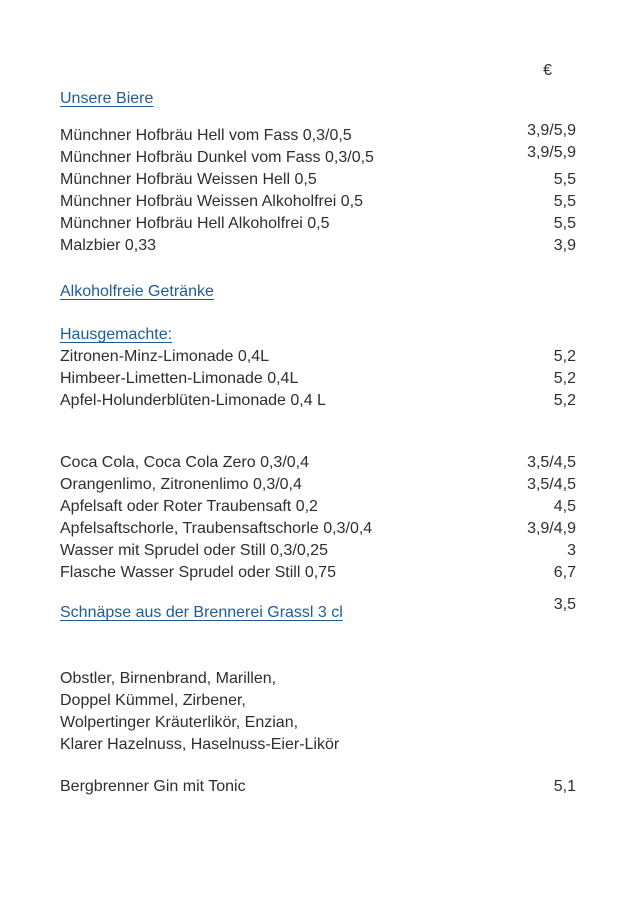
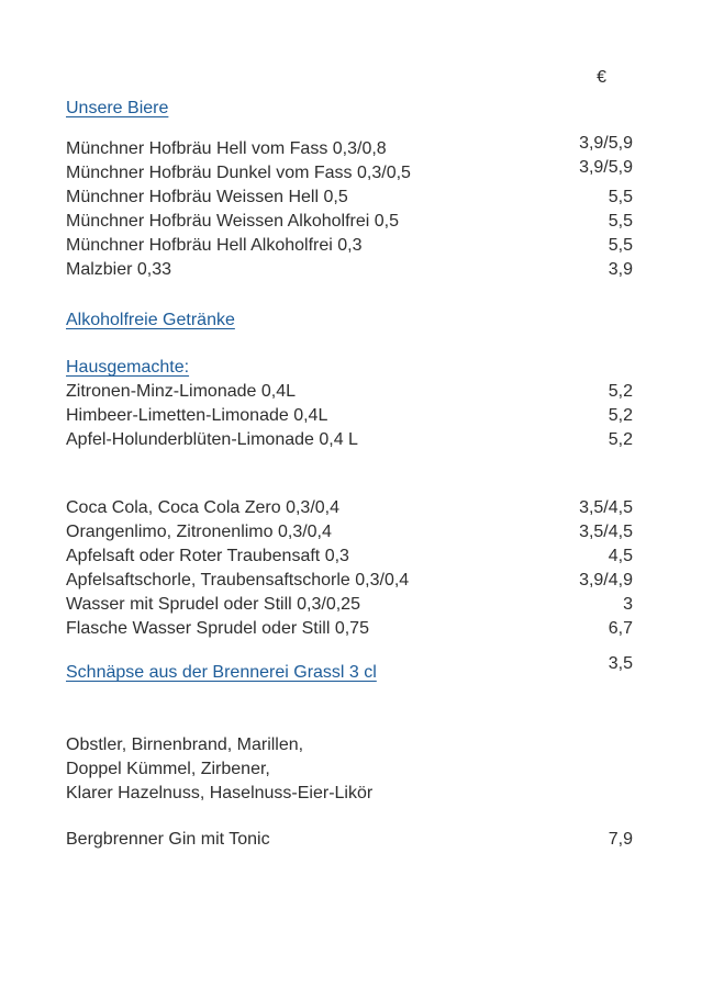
  €
  Unsere Biere
- Münchner Hofbräu Hell vom Fass 0,3/0,5
+ Münchner Hofbräu Hell vom Fass 0,3/0,8
  3,9/5,9
  Münchner Hofbräu Dunkel vom Fass 0,3/0,5
  3,9/5,9
  Münchner Hofbräu Weissen Hell 0,5
  5,5
  Münchner Hofbräu Weissen Alkoholfrei 0,5
  5,5
- Münchner Hofbräu Hell Alkoholfrei 0,5
+ Münchner Hofbräu Hell Alkoholfrei 0,3
  5,5
  Malzbier 0,33
  3,9
  Alkoholfreie Getränke
  Hausgemachte:
  Zitronen-Minz-Limonade 0,4L
  5,2
  Himbeer-Limetten-Limonade 0,4L
  5,2
  Apfel-Holunderblüten-Limonade 0,4 L
  5,2
  Coca Cola, Coca Cola Zero 0,3/0,4
  3,5/4,5
  Orangenlimo, Zitronenlimo 0,3/0,4
  3,5/4,5
- Apfelsaft oder Roter Traubensaft 0,2
+ Apfelsaft oder Roter Traubensaft 0,3
  4,5
  Apfelsaftschorle, Traubensaftschorle 0,3/0,4
  3,9/4,9
  Wasser mit Sprudel oder Still 0,3/0,25
  3
  Flasche Wasser Sprudel oder Still 0,75
  6,7
  Schnäpse aus der Brennerei Grassl 3 cl
  3,5
  Obstler, Birnenbrand, Marillen,
  Doppel Kümmel, Zirbener,
- Wolpertinger Kräuterlikör, Enzian,
  Klarer Hazelnuss, Haselnuss-Eier-Likör
  Bergbrenner Gin mit Tonic
- 5,1
+ 7,9
